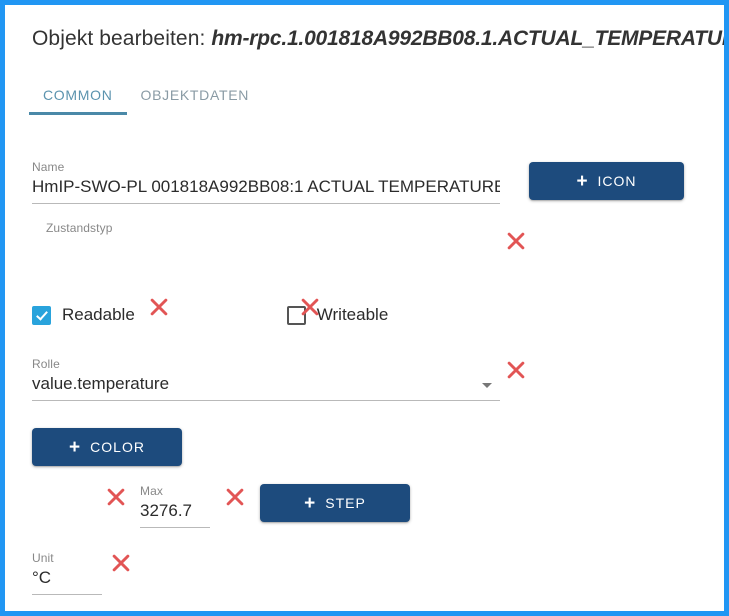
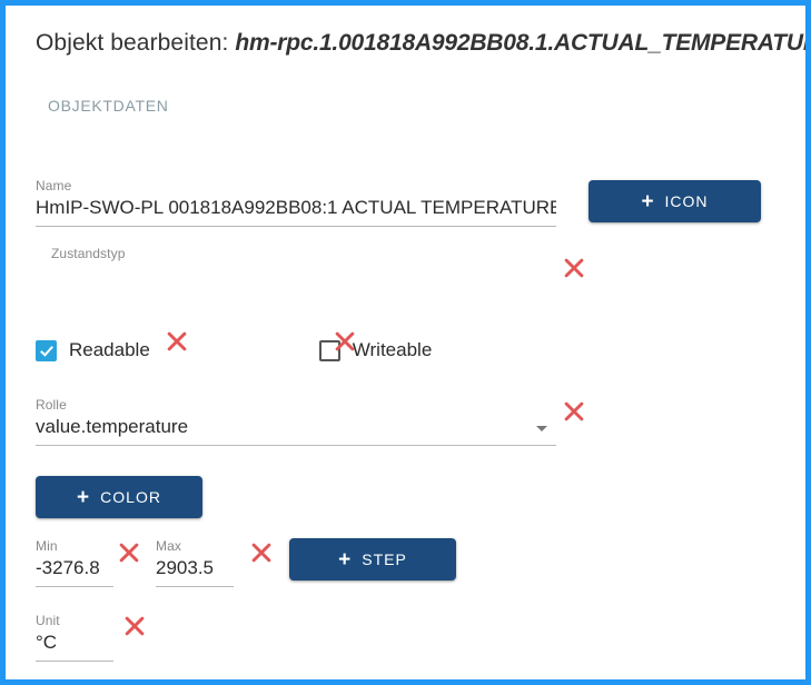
  Objekt bearbeiten: hm-rpc.1.001818A992BB08.1.ACTUAL_TEMPERATU
- COMMON
  OBJEKTDATEN
  Name
  HmIP-SWO-PL 001818A992BB08:1 ACTUAL TEMPERATURE
  +
  ICON
  Zustandstyp
  Readable
  Writeable
  Rolle
  value.temperature
  +
  COLOR
+ Min
+ -3276.8
  Max
- 3276.7
+ 2903.5
  +
  STEP
  Unit
  °C
